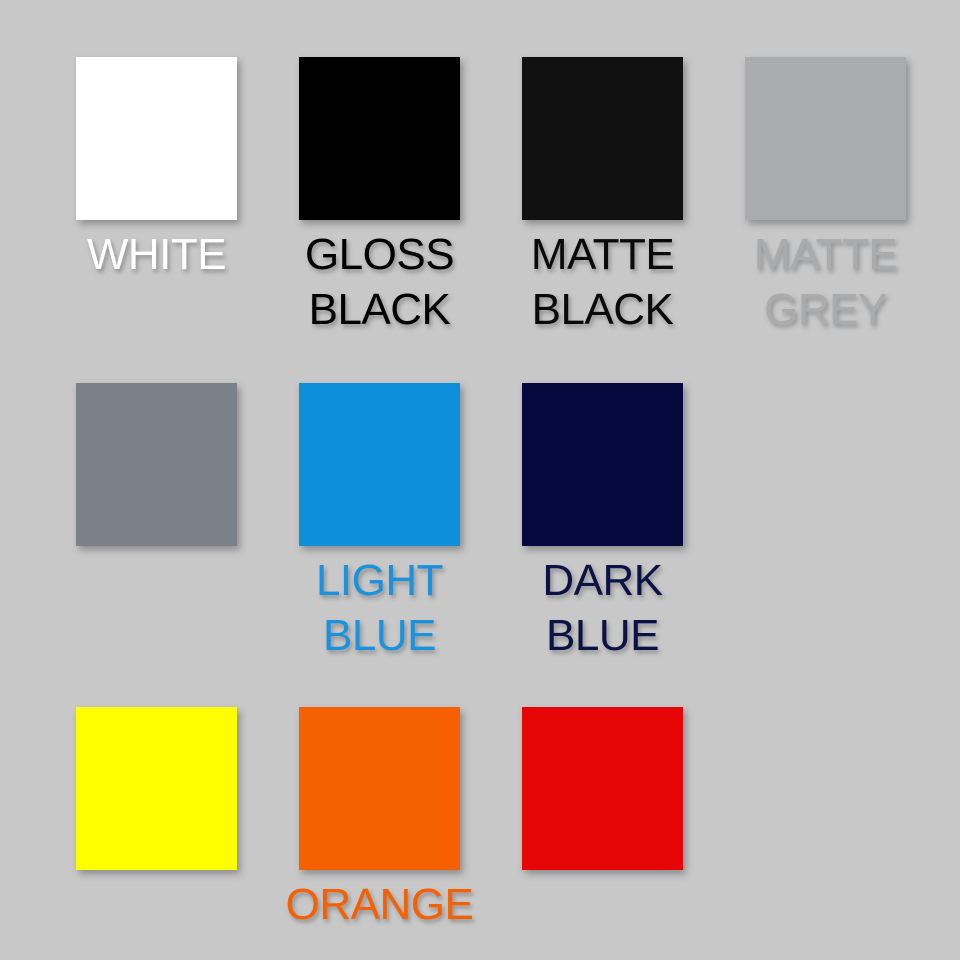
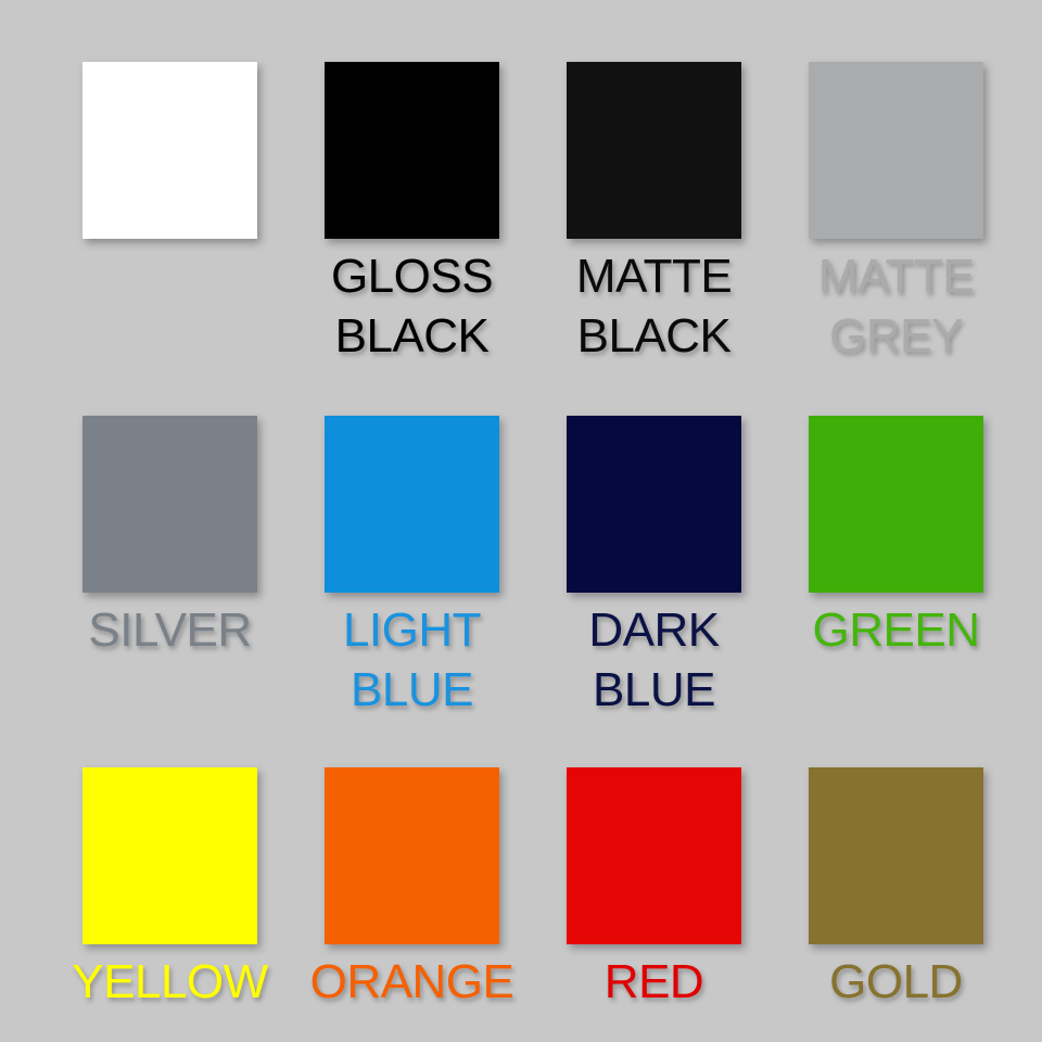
- WHITE
  GLOSS
  BLACK
  MATTE
  BLACK
  MATTE
  GREY
+ SILVER
  LIGHT
  BLUE
  DARK
  BLUE
+ GREEN
+ YELLOW
  ORANGE
+ RED
+ GOLD
